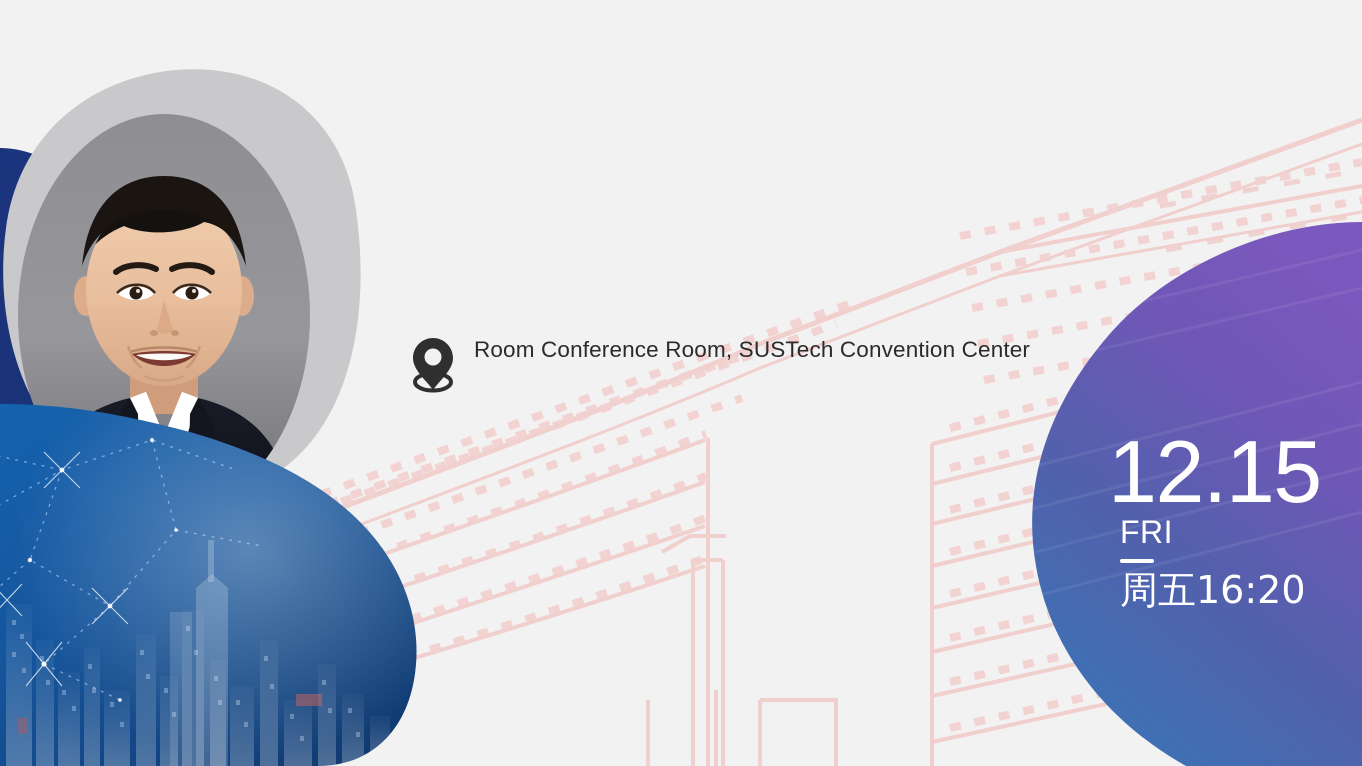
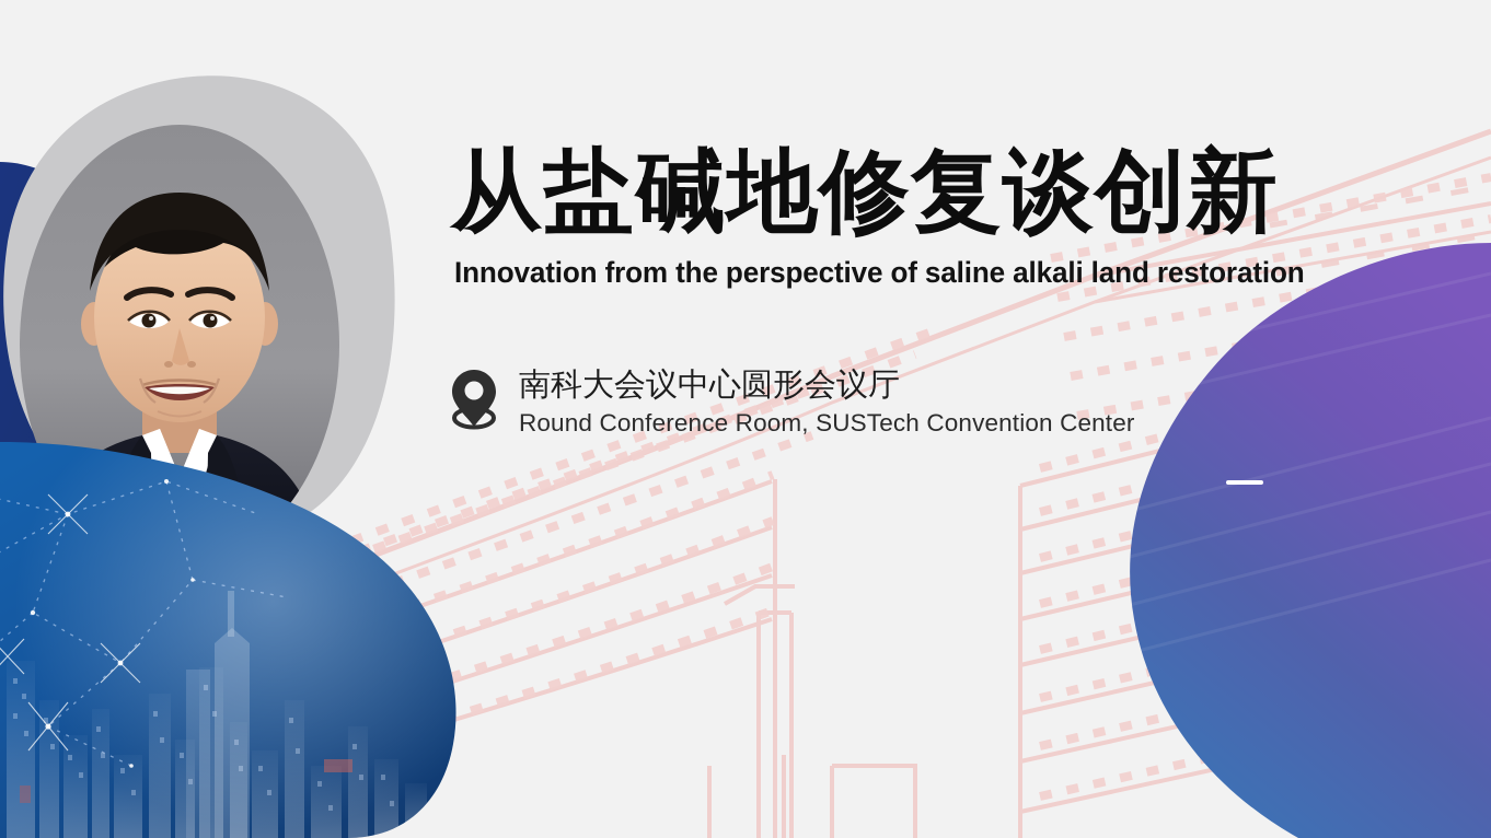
+ 从盐碱地修复谈创新
+ Innovation from the perspective of saline alkali land restoration
+ 南科大会议中心圆形会议厅
- Room Conference Room, SUSTech Convention Center
+ Round Conference Room, SUSTech Convention Center
- 12.15
- FRI
- 周五16:20
